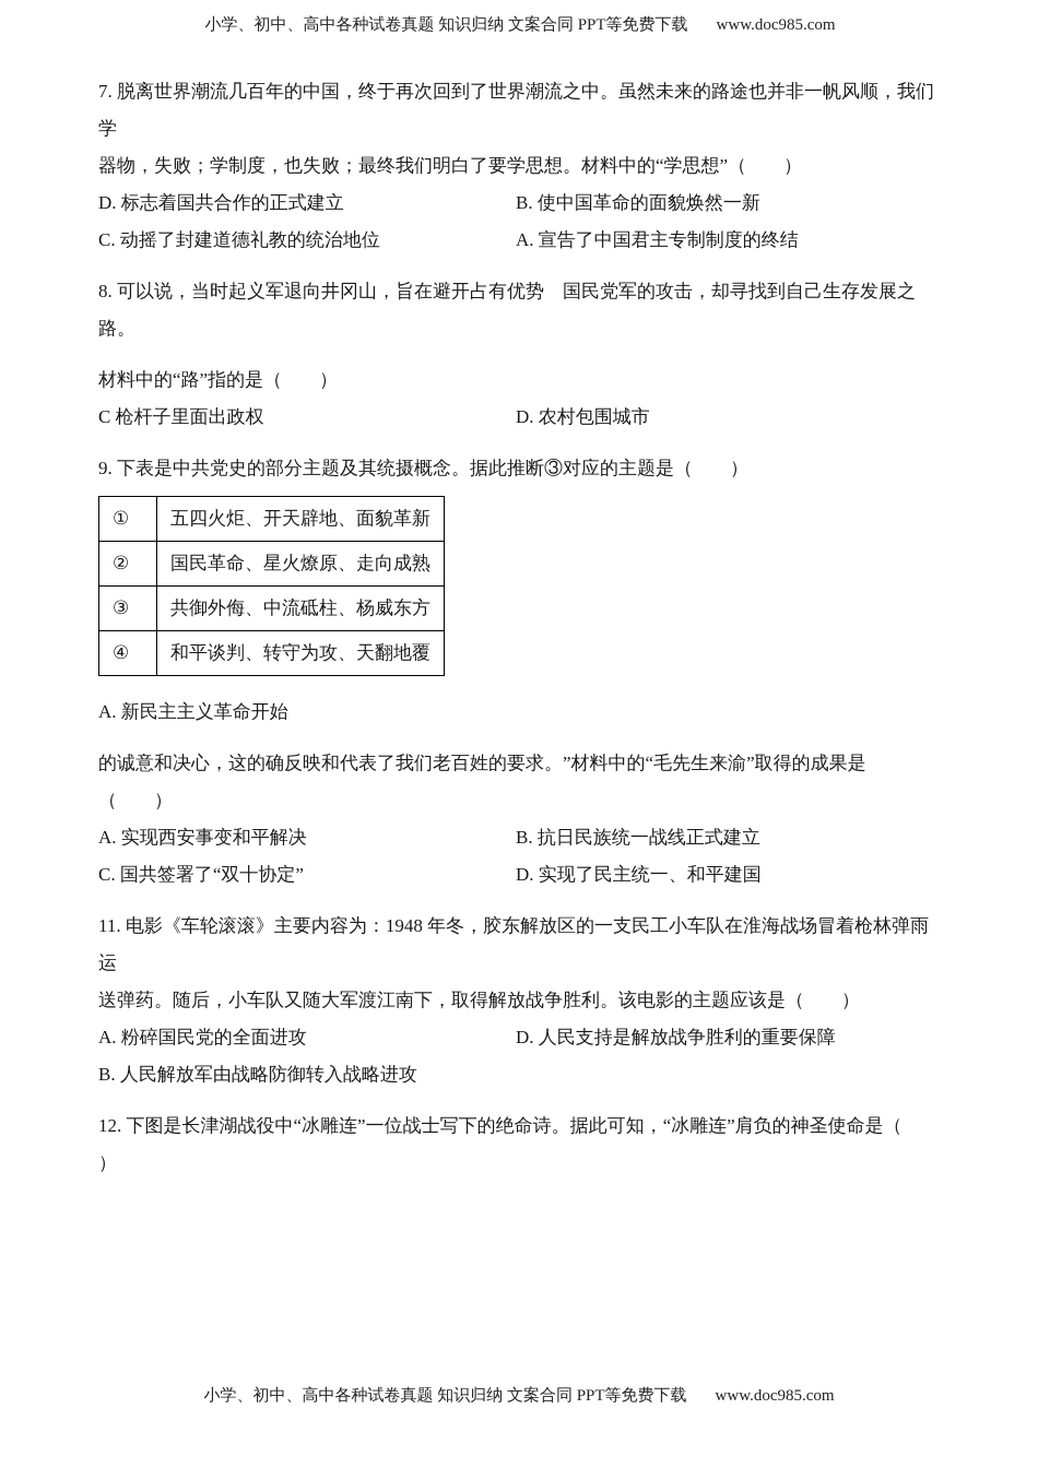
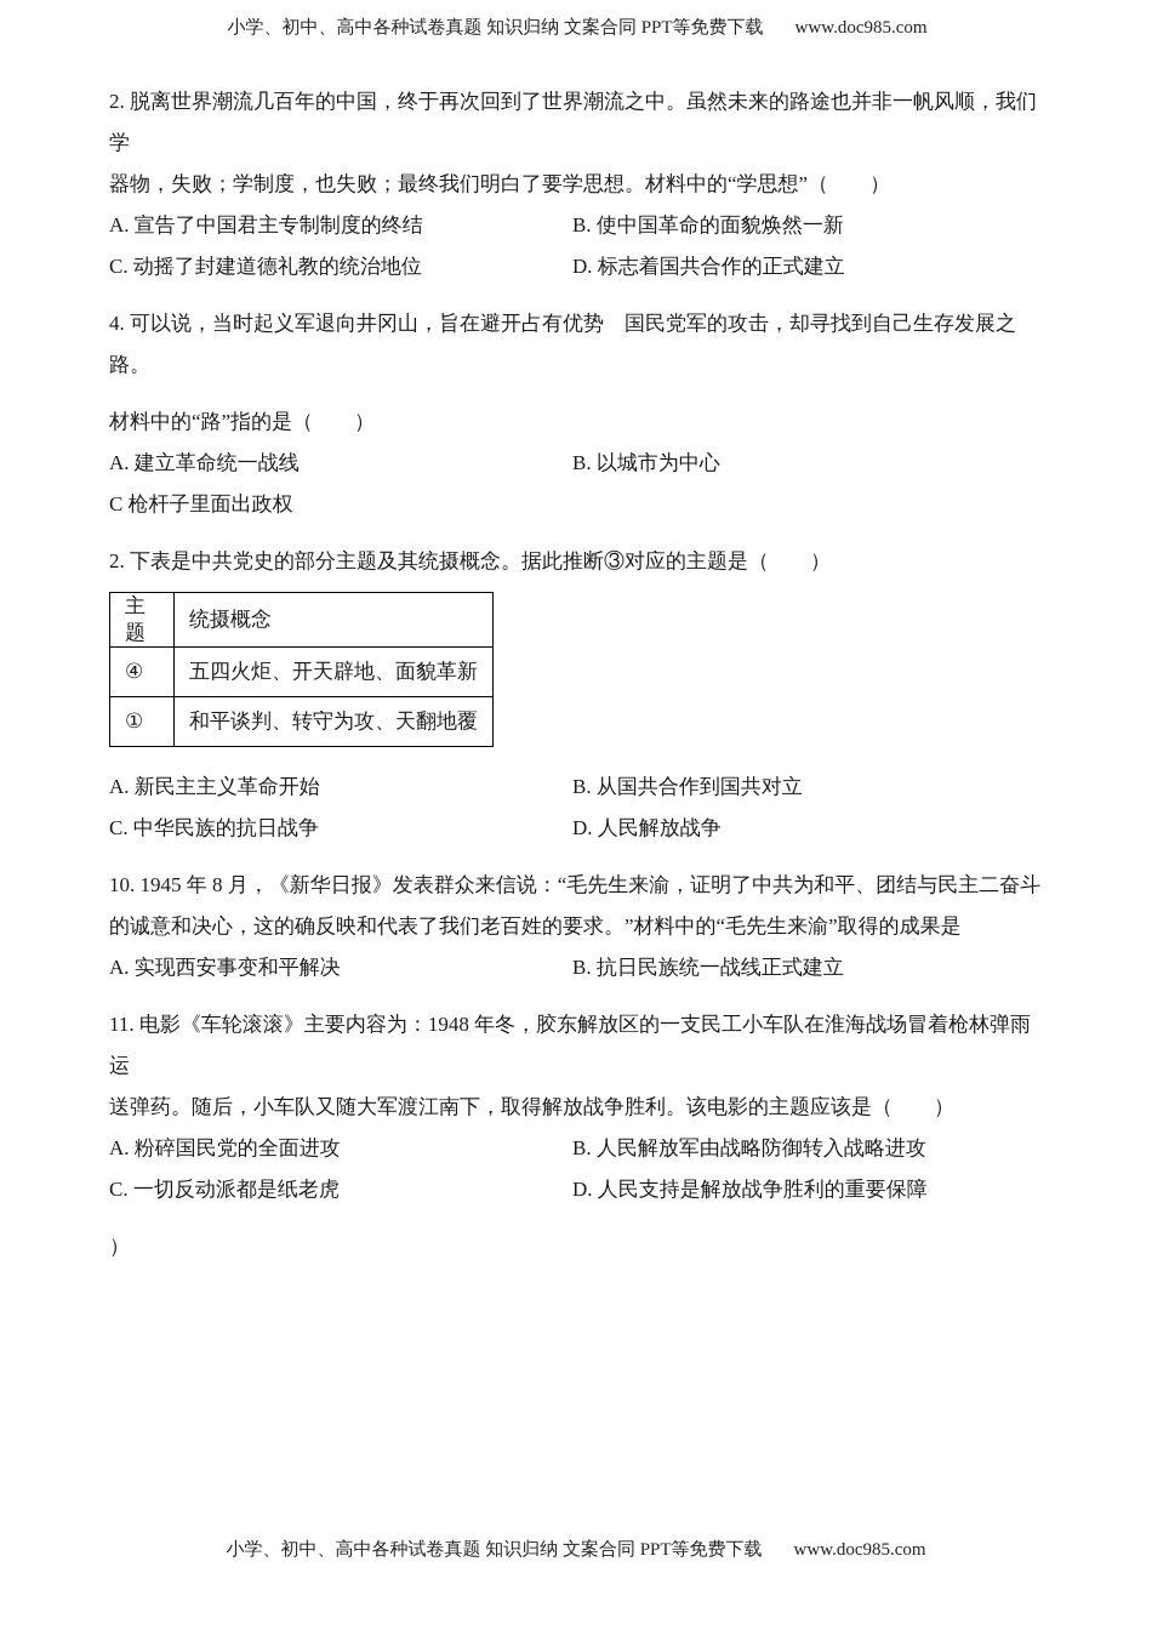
  小学、初中、高中各种试卷真题 知识归纳 文案合同 PPT等免费下载 www.doc985.com
- 7. 脱离世界潮流几百年的中国，终于再次回到了世界潮流之中。虽然未来的路途也并非一帆风顺，我们学
+ 2. 脱离世界潮流几百年的中国，终于再次回到了世界潮流之中。虽然未来的路途也并非一帆风顺，我们学
  器物，失败；学制度，也失败；最终我们明白了要学思想。材料中的“学思想”（ ）
- D. 标志着国共合作的正式建立
+ A. 宣告了中国君主专制制度的终结
  B. 使中国革命的面貌焕然一新
  C. 动摇了封建道德礼教的统治地位
- A. 宣告了中国君主专制制度的终结
+ D. 标志着国共合作的正式建立
- 8. 可以说，当时起义军退向井冈山，旨在避开占有优势 国民党军的攻击，却寻找到自己生存发展之路。
+ 4. 可以说，当时起义军退向井冈山，旨在避开占有优势 国民党军的攻击，却寻找到自己生存发展之路。
  材料中的“路”指的是（ ）
+ A. 建立革命统一战线
+ B. 以城市为中心
  C 枪杆子里面出政权
- D. 农村包围城市
- 9. 下表是中共党史的部分主题及其统摄概念。据此推断③对应的主题是（ ）
+ 2. 下表是中共党史的部分主题及其统摄概念。据此推断③对应的主题是（ ）
+ 主题	统摄概念
- ①	五四火炬、开天辟地、面貌革新
+ ④	五四火炬、开天辟地、面貌革新
- ②	国民革命、星火燎原、走向成熟
- ③	共御外侮、中流砥柱、杨威东方
- ④	和平谈判、转守为攻、天翻地覆
+ ①	和平谈判、转守为攻、天翻地覆
  A. 新民主主义革命开始
+ B. 从国共合作到国共对立
+ C. 中华民族的抗日战争
+ D. 人民解放战争
+ 10. 1945 年 8 月，《新华日报》发表群众来信说：“毛先生来渝，证明了中共为和平、团结与民主二奋斗
  的诚意和决心，这的确反映和代表了我们老百姓的要求。”材料中的“毛先生来渝”取得的成果是
- （ ）
  A. 实现西安事变和平解决
  B. 抗日民族统一战线正式建立
- C. 国共签署了“双十协定”
- D. 实现了民主统一、和平建国
  11. 电影《车轮滚滚》主要内容为：1948 年冬，胶东解放区的一支民工小车队在淮海战场冒着枪林弹雨运
  送弹药。随后，小车队又随大军渡江南下，取得解放战争胜利。该电影的主题应该是（ ）
  A. 粉碎国民党的全面进攻
- D. 人民支持是解放战争胜利的重要保障
+ B. 人民解放军由战略防御转入战略进攻
+ C. 一切反动派都是纸老虎
- B. 人民解放军由战略防御转入战略进攻
+ D. 人民支持是解放战争胜利的重要保障
- 12. 下图是长津湖战役中“冰雕连”一位战士写下的绝命诗。据此可知，“冰雕连”肩负的神圣使命是（
  ）
  小学、初中、高中各种试卷真题 知识归纳 文案合同 PPT等免费下载 www.doc985.com
